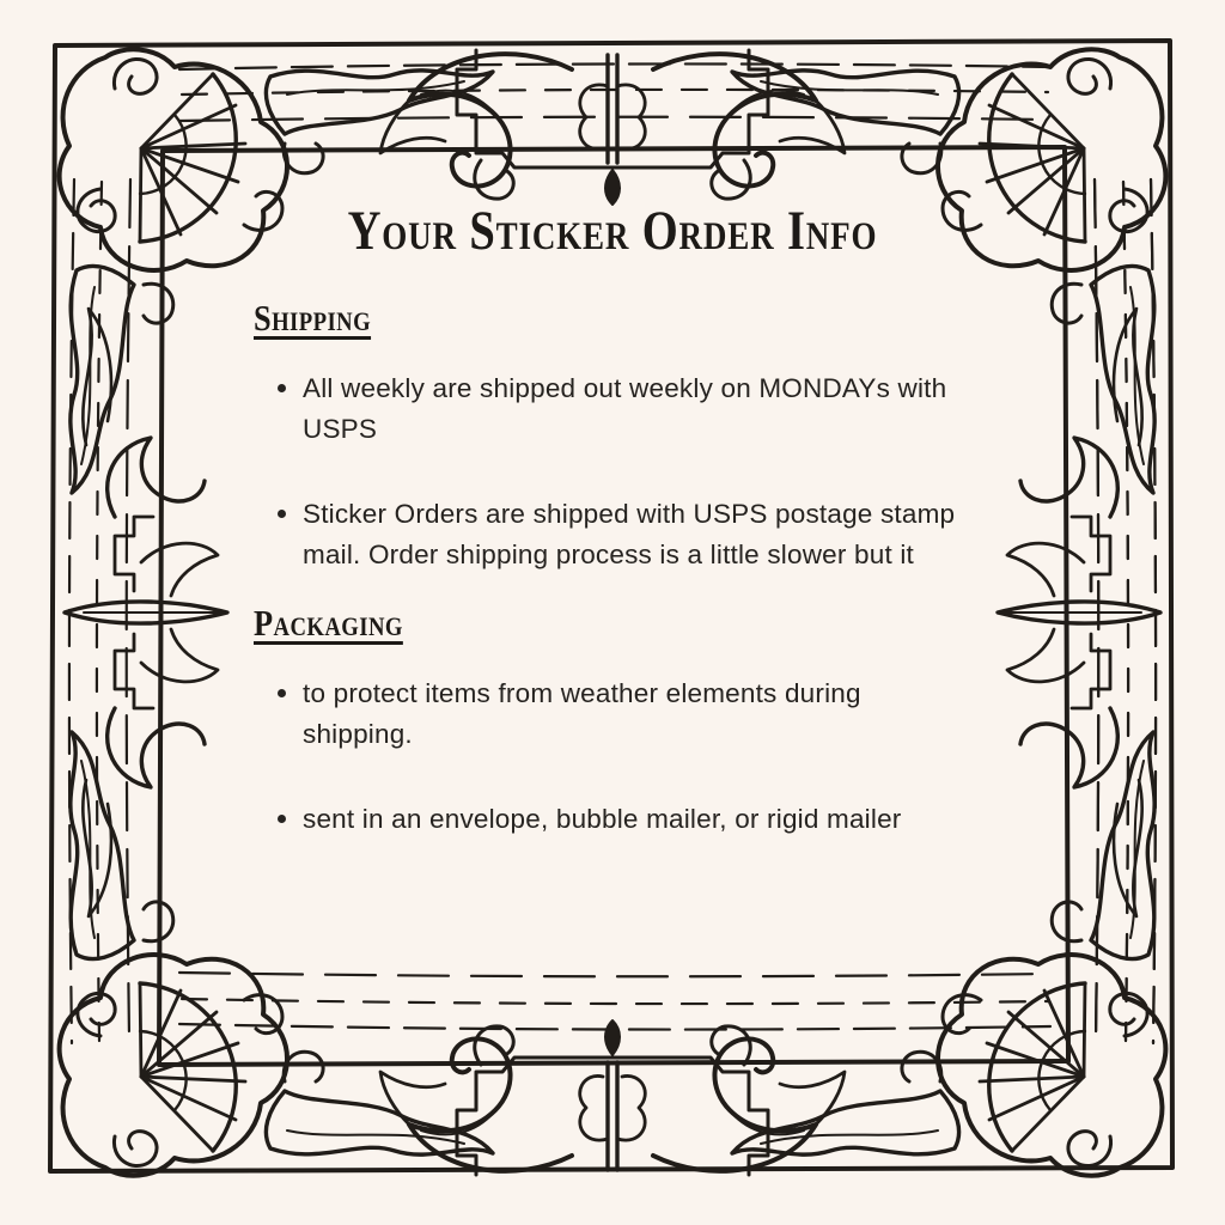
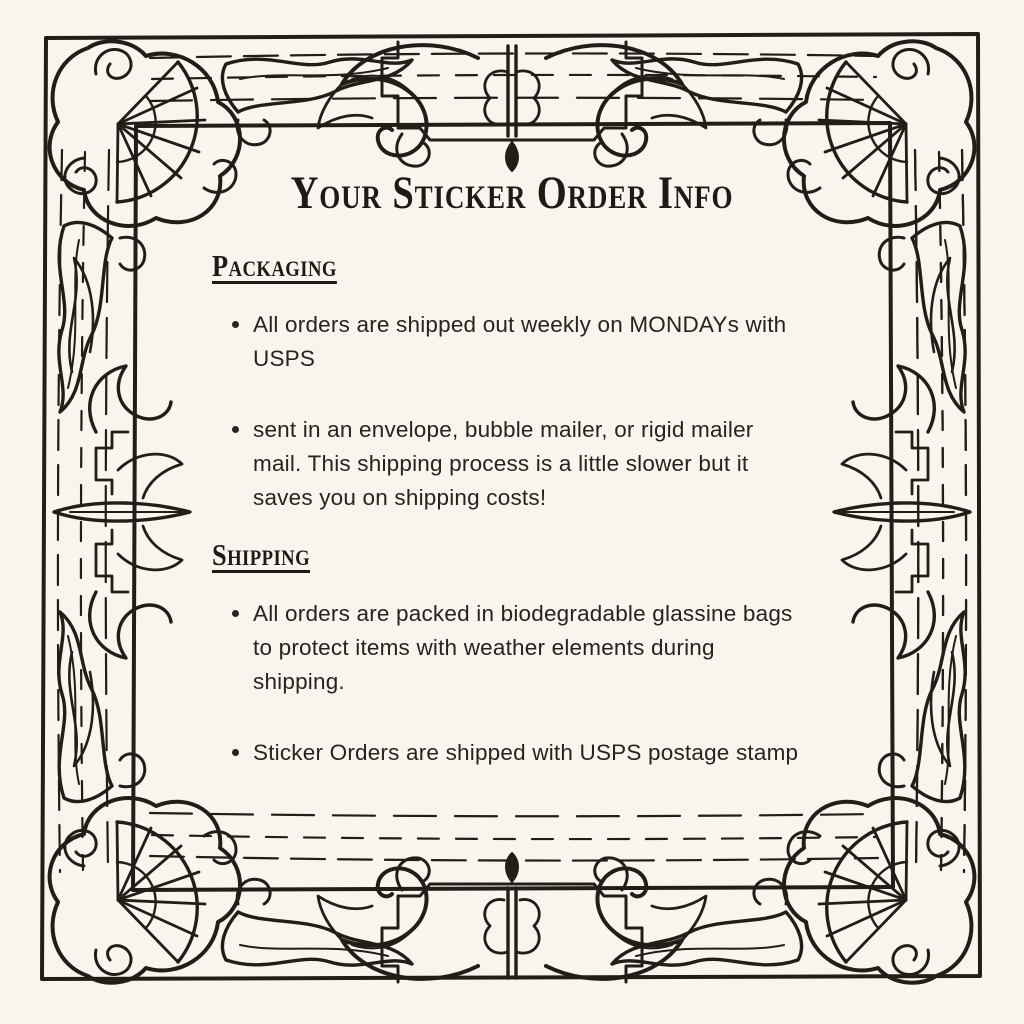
  Your Sticker Order Info
- Shipping
+ Packaging
- All weekly are shipped out weekly on MONDAYs with
+ All orders are shipped out weekly on MONDAYs with
  USPS
- Sticker Orders are shipped with USPS postage stamp
+ sent in an envelope, bubble mailer, or rigid mailer
- mail. Order shipping process is a little slower but it
+ mail. This shipping process is a little slower but it
+ saves you on shipping costs!
- Packaging
+ Shipping
+ All orders are packed in biodegradable glassine bags
- to protect items from weather elements during
+ to protect items with weather elements during
  shipping.
- sent in an envelope, bubble mailer, or rigid mailer
+ Sticker Orders are shipped with USPS postage stamp
